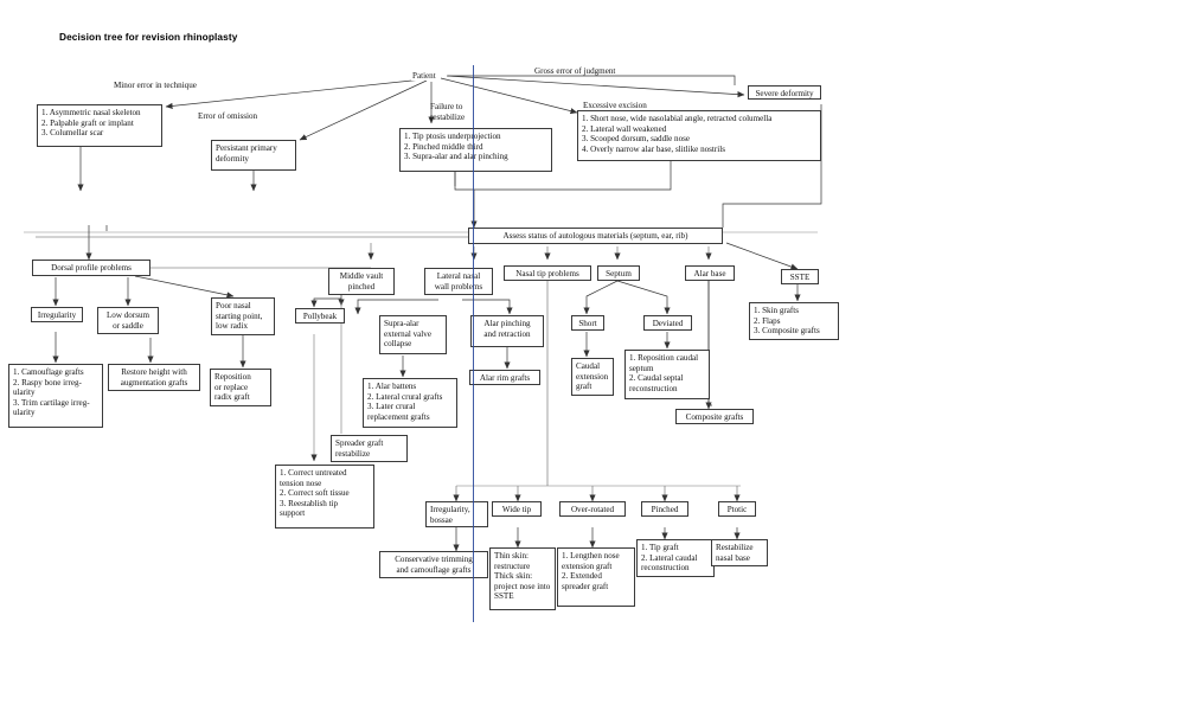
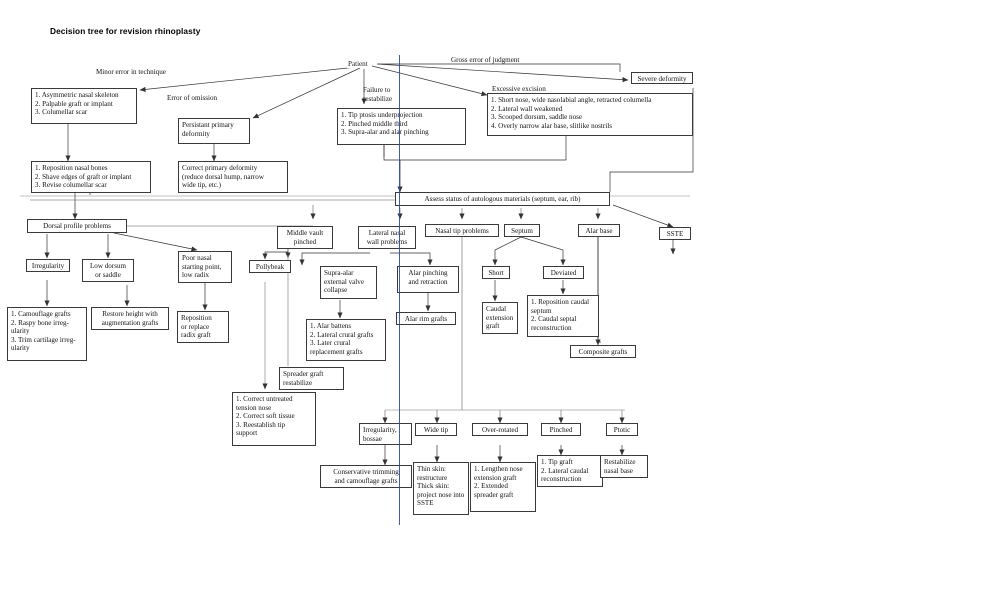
  Decision tree for revision rhinoplasty
  Minor error in technique
  Error of omission
  Failure to
  restabilize
  Gross error of judgment
  Excessive excision
  Patient
  1. Asymmetric nasal skeleton
  2. Palpable graft or implant
  3. Columellar scar
+ 1. Reposition nasal bones
+ 2. Shave edges of graft or implant
+ 3. Revise columellar scar
  Persistant primary
  deformity
+ Correct primary deformity
+ (reduce dorsal hump, narrow
+ wide tip, etc.)
  1. Tip ptosis underpojection
  2. Pinched middle third
  3. Supra-alar and alr pinching
  1. Short nose, wide nasolabial angle, retracted columella
  2. Lateral wall weakened
  3. Scooped dorsum, saddle nose
  4. Overly narrow alar base, slitlike nostrils
  Severe deformity
  Assess status of autologous materials (septum, ear, rib)
  Dorsal profile problems
  Irregularity
  Low dorsum
  or saddle
  Poor nasal
  starting point,
  low radix
  1. Camouflage grafts
  2. Raspy bone irreg-
  ularity
  3. Trim cartilage irreg-
  ularity
  Restore height with
  augmentation grafts
  Reposition
  or replace
  radix graft
  Middle vault
  pinched
  Pollybeak
  Spreader graft
  restabilize
  1. Correct untreated
  tension nose
  2. Correct soft tissue
  3. Reestablish tip
  support
  Lateral naal
  wall problems
  Supra-alar
  external valve
  collapse
  1. Alar battens
  2. Lateral crural grafts
  3. Later crural
  replacement grafts
  Alar pinching
  and retraction
  Alar rim grafts
  Nasal tip problems
  Septum
  Short
  Caudal
  extension
  graft
  Deviated
  1. Reposition caudal
  septum
  2. Caudal septal
  reconstruction
  Alar base
  Composite grafts
  SSTE
- 1. Skin grafts
- 2. Flaps
- 3. Composite grafts
  Irregularity,
  bossae
  Conservative trimming
  and camouflage grafts
  Wide tip
  Thin skin:
  restructure
  Thick skin:
  project nose into
  SSTE
  Over-rotated
  1. Lengthen nose
  extension graft
  2. Extended
  spreader graft
  Pinched
  1. Tip graft
  2. Lateral caudal
  reconstruction
  Ptotic
  Restabilize
  nasal base
